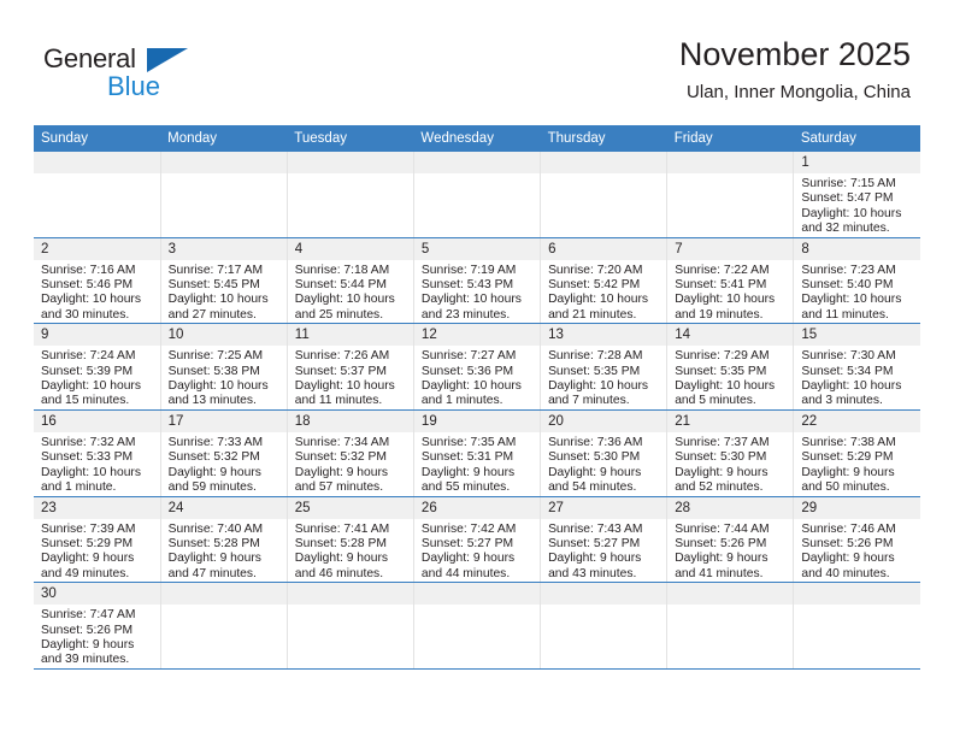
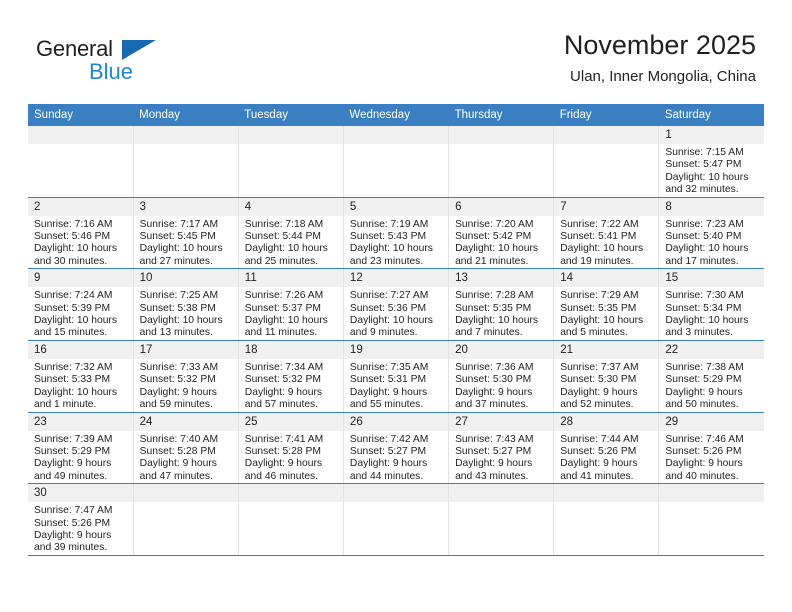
  General
  Blue
  November 2025
  Ulan, Inner Mongolia, China
  Sunday	Monday	Tuesday	Wednesday	Thursday	Friday	Saturday
  						1Sunrise: 7:15 AMSunset: 5:47 PMDaylight: 10 hoursand 32 minutes.
- 2Sunrise: 7:16 AMSunset: 5:46 PMDaylight: 10 hoursand 30 minutes.	3Sunrise: 7:17 AMSunset: 5:45 PMDaylight: 10 hoursand 27 minutes.	4Sunrise: 7:18 AMSunset: 5:44 PMDaylight: 10 hoursand 25 minutes.	5Sunrise: 7:19 AMSunset: 5:43 PMDaylight: 10 hoursand 23 minutes.	6Sunrise: 7:20 AMSunset: 5:42 PMDaylight: 10 hoursand 21 minutes.	7Sunrise: 7:22 AMSunset: 5:41 PMDaylight: 10 hoursand 19 minutes.	8Sunrise: 7:23 AMSunset: 5:40 PMDaylight: 10 hoursand 11 minutes.
+ 2Sunrise: 7:16 AMSunset: 5:46 PMDaylight: 10 hoursand 30 minutes.	3Sunrise: 7:17 AMSunset: 5:45 PMDaylight: 10 hoursand 27 minutes.	4Sunrise: 7:18 AMSunset: 5:44 PMDaylight: 10 hoursand 25 minutes.	5Sunrise: 7:19 AMSunset: 5:43 PMDaylight: 10 hoursand 23 minutes.	6Sunrise: 7:20 AMSunset: 5:42 PMDaylight: 10 hoursand 21 minutes.	7Sunrise: 7:22 AMSunset: 5:41 PMDaylight: 10 hoursand 19 minutes.	8Sunrise: 7:23 AMSunset: 5:40 PMDaylight: 10 hoursand 17 minutes.
- 9Sunrise: 7:24 AMSunset: 5:39 PMDaylight: 10 hoursand 15 minutes.	10Sunrise: 7:25 AMSunset: 5:38 PMDaylight: 10 hoursand 13 minutes.	11Sunrise: 7:26 AMSunset: 5:37 PMDaylight: 10 hoursand 11 minutes.	12Sunrise: 7:27 AMSunset: 5:36 PMDaylight: 10 hoursand 1 minutes.	13Sunrise: 7:28 AMSunset: 5:35 PMDaylight: 10 hoursand 7 minutes.	14Sunrise: 7:29 AMSunset: 5:35 PMDaylight: 10 hoursand 5 minutes.	15Sunrise: 7:30 AMSunset: 5:34 PMDaylight: 10 hoursand 3 minutes.
+ 9Sunrise: 7:24 AMSunset: 5:39 PMDaylight: 10 hoursand 15 minutes.	10Sunrise: 7:25 AMSunset: 5:38 PMDaylight: 10 hoursand 13 minutes.	11Sunrise: 7:26 AMSunset: 5:37 PMDaylight: 10 hoursand 11 minutes.	12Sunrise: 7:27 AMSunset: 5:36 PMDaylight: 10 hoursand 9 minutes.	13Sunrise: 7:28 AMSunset: 5:35 PMDaylight: 10 hoursand 7 minutes.	14Sunrise: 7:29 AMSunset: 5:35 PMDaylight: 10 hoursand 5 minutes.	15Sunrise: 7:30 AMSunset: 5:34 PMDaylight: 10 hoursand 3 minutes.
- 16Sunrise: 7:32 AMSunset: 5:33 PMDaylight: 10 hoursand 1 minute.	17Sunrise: 7:33 AMSunset: 5:32 PMDaylight: 9 hoursand 59 minutes.	18Sunrise: 7:34 AMSunset: 5:32 PMDaylight: 9 hoursand 57 minutes.	19Sunrise: 7:35 AMSunset: 5:31 PMDaylight: 9 hoursand 55 minutes.	20Sunrise: 7:36 AMSunset: 5:30 PMDaylight: 9 hoursand 54 minutes.	21Sunrise: 7:37 AMSunset: 5:30 PMDaylight: 9 hoursand 52 minutes.	22Sunrise: 7:38 AMSunset: 5:29 PMDaylight: 9 hoursand 50 minutes.
+ 16Sunrise: 7:32 AMSunset: 5:33 PMDaylight: 10 hoursand 1 minute.	17Sunrise: 7:33 AMSunset: 5:32 PMDaylight: 9 hoursand 59 minutes.	18Sunrise: 7:34 AMSunset: 5:32 PMDaylight: 9 hoursand 57 minutes.	19Sunrise: 7:35 AMSunset: 5:31 PMDaylight: 9 hoursand 55 minutes.	20Sunrise: 7:36 AMSunset: 5:30 PMDaylight: 9 hoursand 37 minutes.	21Sunrise: 7:37 AMSunset: 5:30 PMDaylight: 9 hoursand 52 minutes.	22Sunrise: 7:38 AMSunset: 5:29 PMDaylight: 9 hoursand 50 minutes.
  23Sunrise: 7:39 AMSunset: 5:29 PMDaylight: 9 hoursand 49 minutes.	24Sunrise: 7:40 AMSunset: 5:28 PMDaylight: 9 hoursand 47 minutes.	25Sunrise: 7:41 AMSunset: 5:28 PMDaylight: 9 hoursand 46 minutes.	26Sunrise: 7:42 AMSunset: 5:27 PMDaylight: 9 hoursand 44 minutes.	27Sunrise: 7:43 AMSunset: 5:27 PMDaylight: 9 hoursand 43 minutes.	28Sunrise: 7:44 AMSunset: 5:26 PMDaylight: 9 hoursand 41 minutes.	29Sunrise: 7:46 AMSunset: 5:26 PMDaylight: 9 hoursand 40 minutes.
  30Sunrise: 7:47 AMSunset: 5:26 PMDaylight: 9 hoursand 39 minutes.
